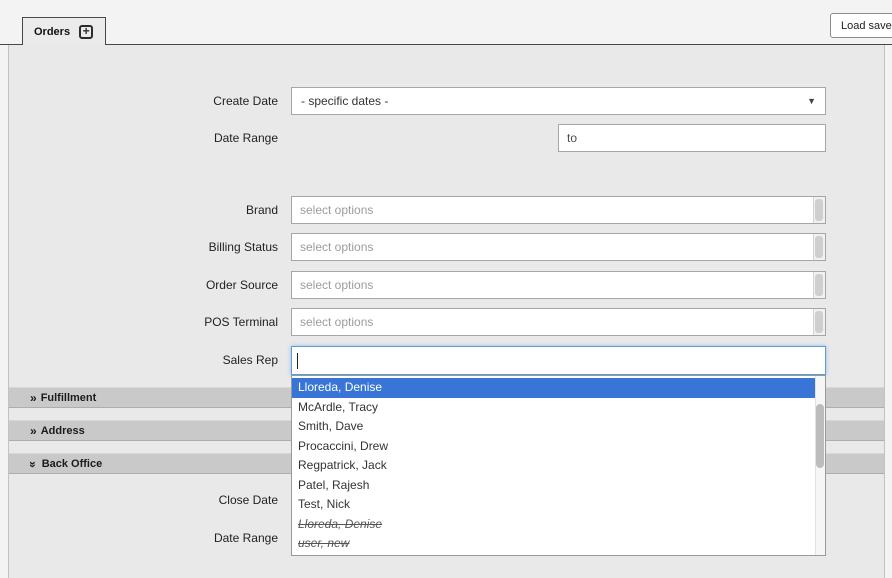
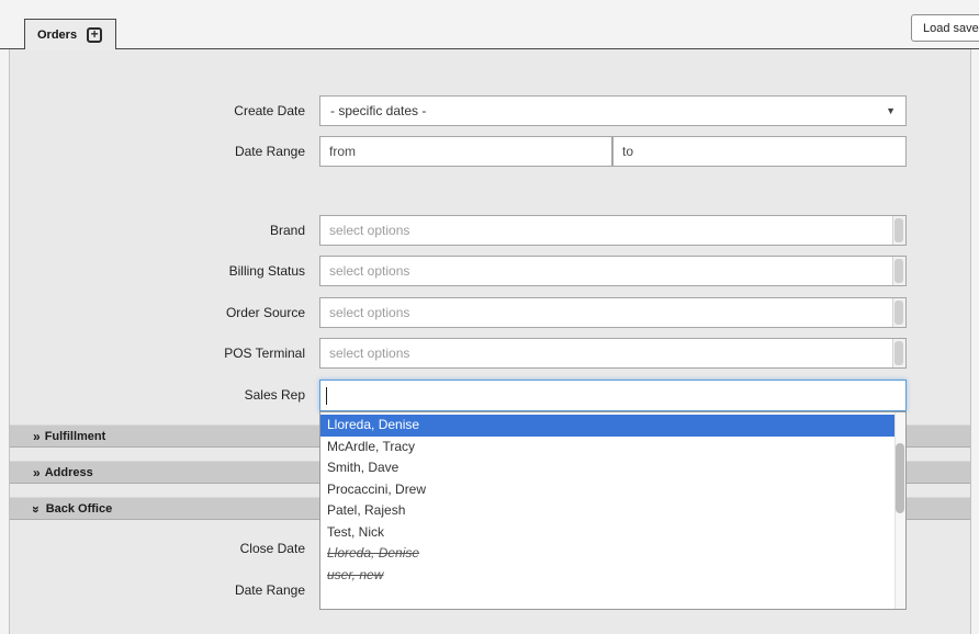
  Orders
  +
  Load save
  Create Date
  - specific dates -
  ▼
  Date Range
+ from
  to
  Brand
  select options
  Billing Status
  select options
  Order Source
  select options
  POS Terminal
  select options
  Sales Rep
  »
  Fulfillment
  »
  Address
  Back Office
  Close Date
  Date Range
  Lloreda, Denise
  McArdle, Tracy
  Smith, Dave
  Procaccini, Drew
- Regpatrick, Jack
  Patel, Rajesh
  Test, Nick
  Lloreda, Denise
  user, new
